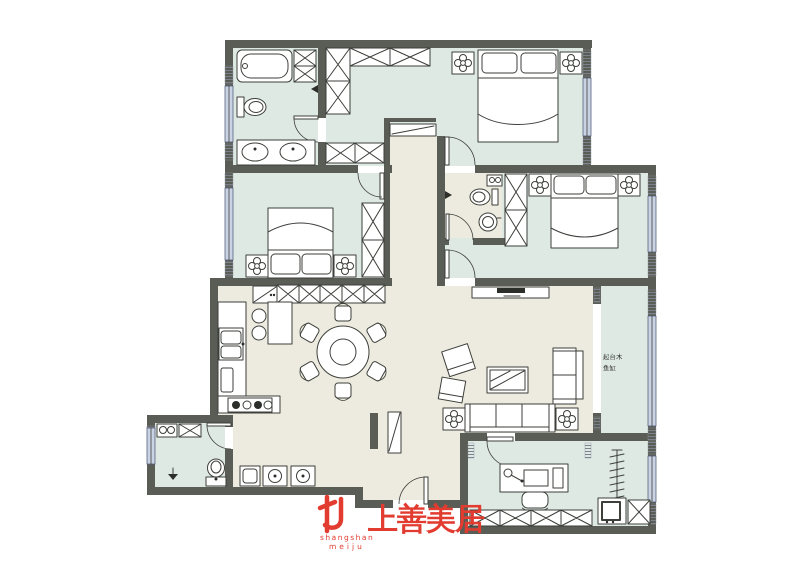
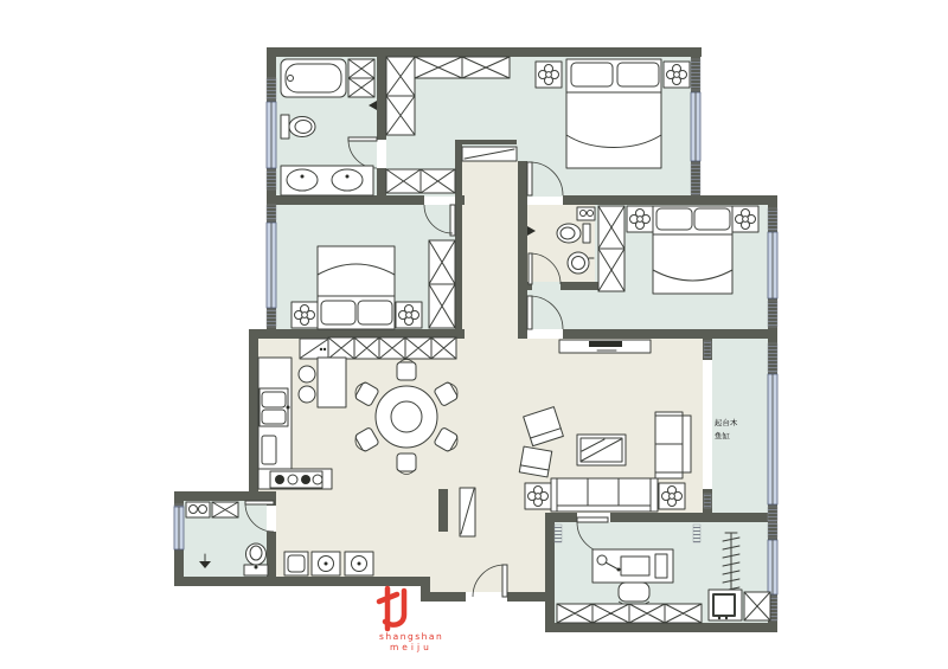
  起台木
  鱼缸
- 上善美居
  shangshan
  meiju
